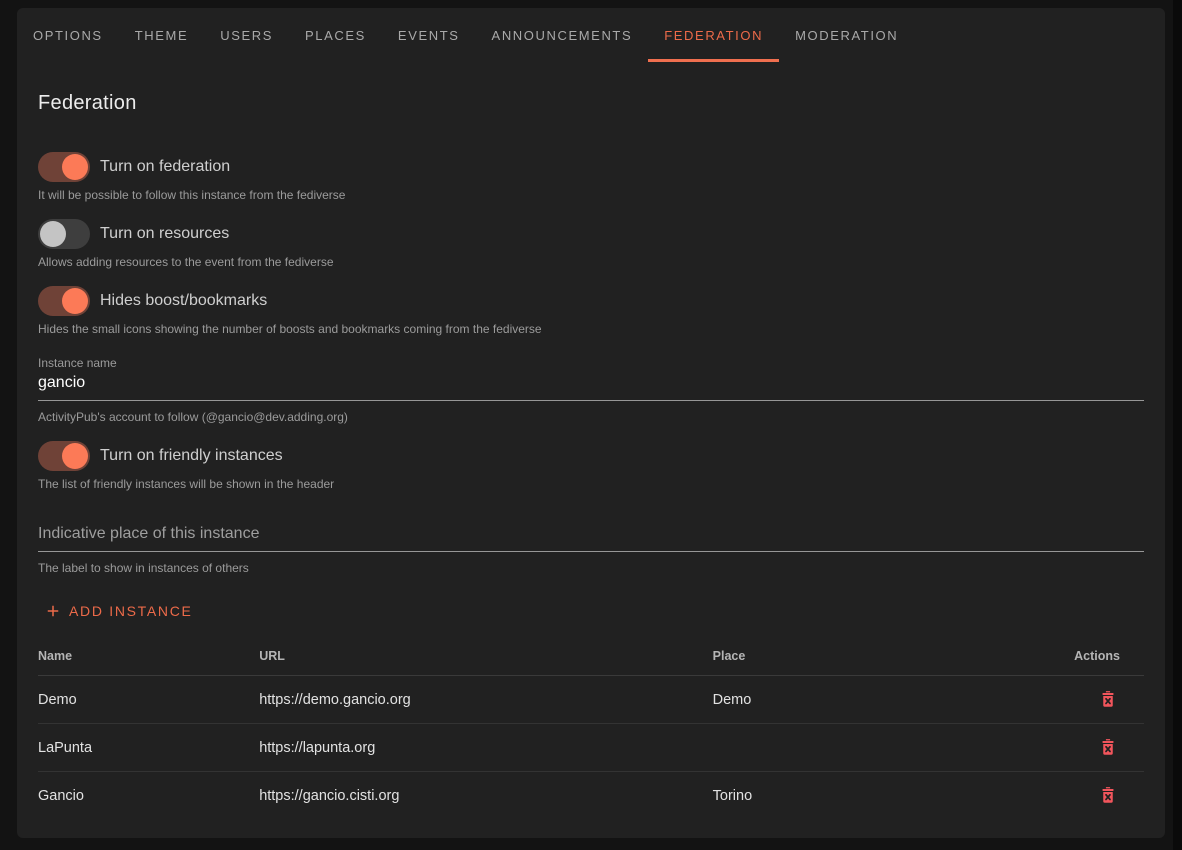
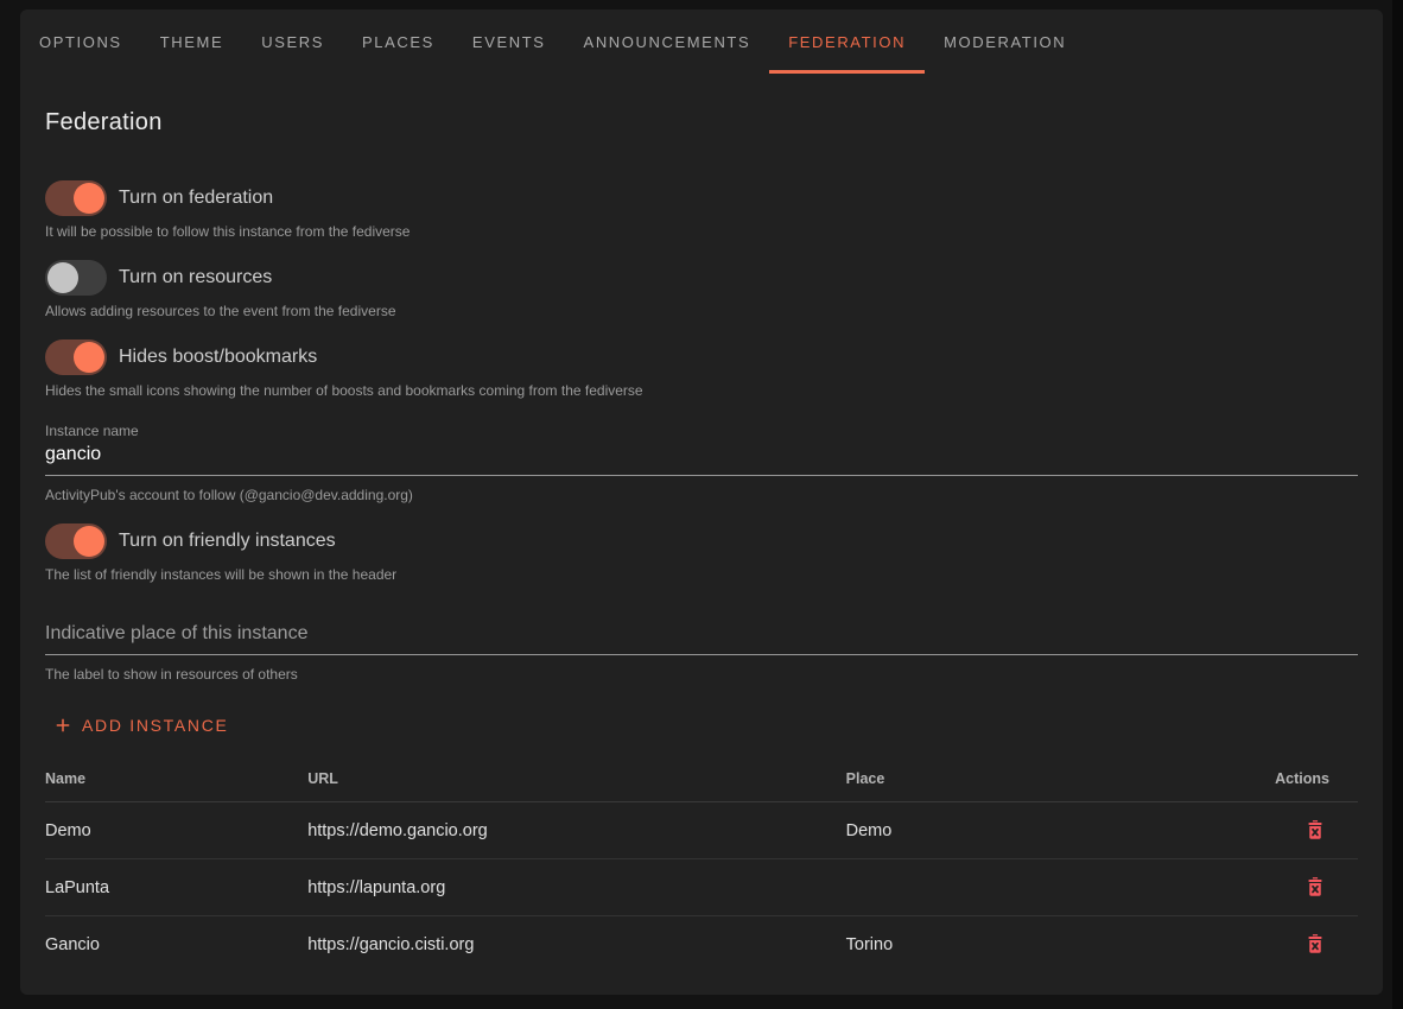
  OPTIONS
  THEME
  USERS
  PLACES
  EVENTS
  ANNOUNCEMENTS
  FEDERATION
  MODERATION
  Federation
  Turn on federation
  It will be possible to follow this instance from the fediverse
  Turn on resources
  Allows adding resources to the event from the fediverse
  Hides boost/bookmarks
  Hides the small icons showing the number of boosts and bookmarks coming from the fediverse
  Instance name
  gancio
  ActivityPub's account to follow (@gancio@dev.adding.org)
  Turn on friendly instances
  The list of friendly instances will be shown in the header
  Indicative place of this instance
- The label to show in instances of others
+ The label to show in resources of others
  ADD INSTANCE
  Name	URL	Place	Actions
  Demo	https://demo.gancio.org	Demo
  LaPunta	https://lapunta.org
  Gancio	https://gancio.cisti.org	Torino
